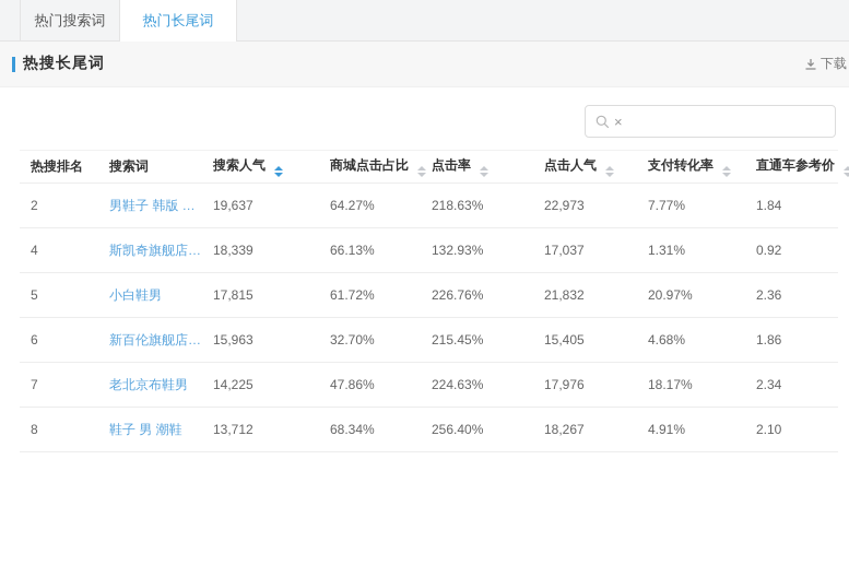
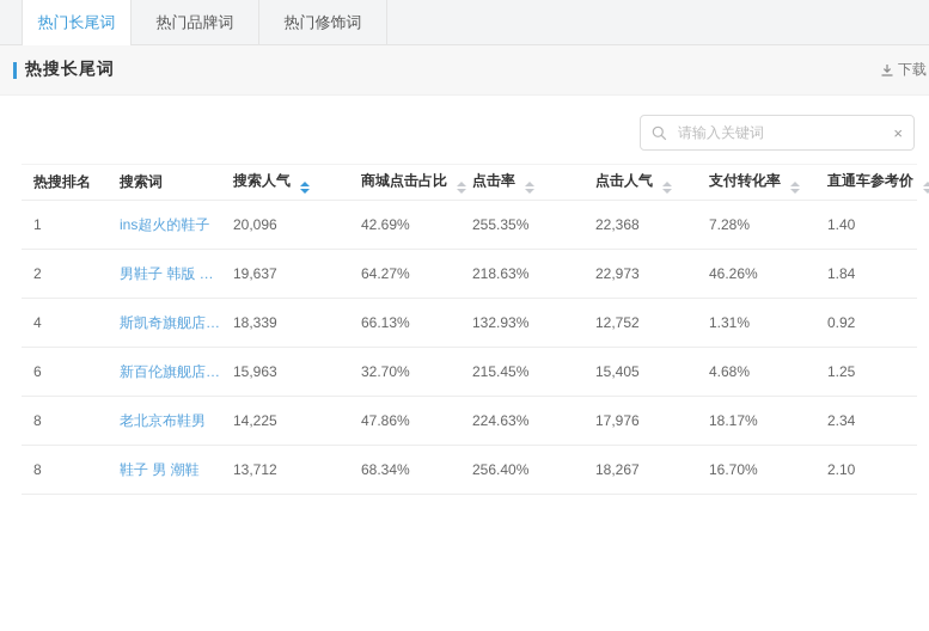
- 热门搜索词
  热门长尾词
+ 热门品牌词
+ 热门修饰词
  热搜长尾词
  下载
+ 请输入关键词
  ×
  热搜排名	搜索词	搜索人气	商城点击占比	点击率	点击人气	支付转化率	直通车参考价
+ 1	ins超火的鞋子	20,096	42.69%	255.35%	22,368	7.28%	1.40
- 2	男鞋子 韩版 潮流	19,637	64.27%	218.63%	22,973	7.77%	1.84
+ 2	男鞋子 韩版 潮流	19,637	64.27%	218.63%	22,973	46.26%	1.84
- 4	斯凯奇旗舰店官	18,339	66.13%	132.93%	17,037	1.31%	0.92
+ 4	斯凯奇旗舰店官	18,339	66.13%	132.93%	12,752	1.31%	0.92
- 5	小白鞋男	17,815	61.72%	226.76%	21,832	20.97%	2.36
- 6	新百伦旗舰店官	15,963	32.70%	215.45%	15,405	4.68%	1.86
+ 6	新百伦旗舰店官	15,963	32.70%	215.45%	15,405	4.68%	1.25
- 7	老北京布鞋男	14,225	47.86%	224.63%	17,976	18.17%	2.34
+ 8	老北京布鞋男	14,225	47.86%	224.63%	17,976	18.17%	2.34
- 8	鞋子 男 潮鞋	13,712	68.34%	256.40%	18,267	4.91%	2.10
+ 8	鞋子 男 潮鞋	13,712	68.34%	256.40%	18,267	16.70%	2.10
